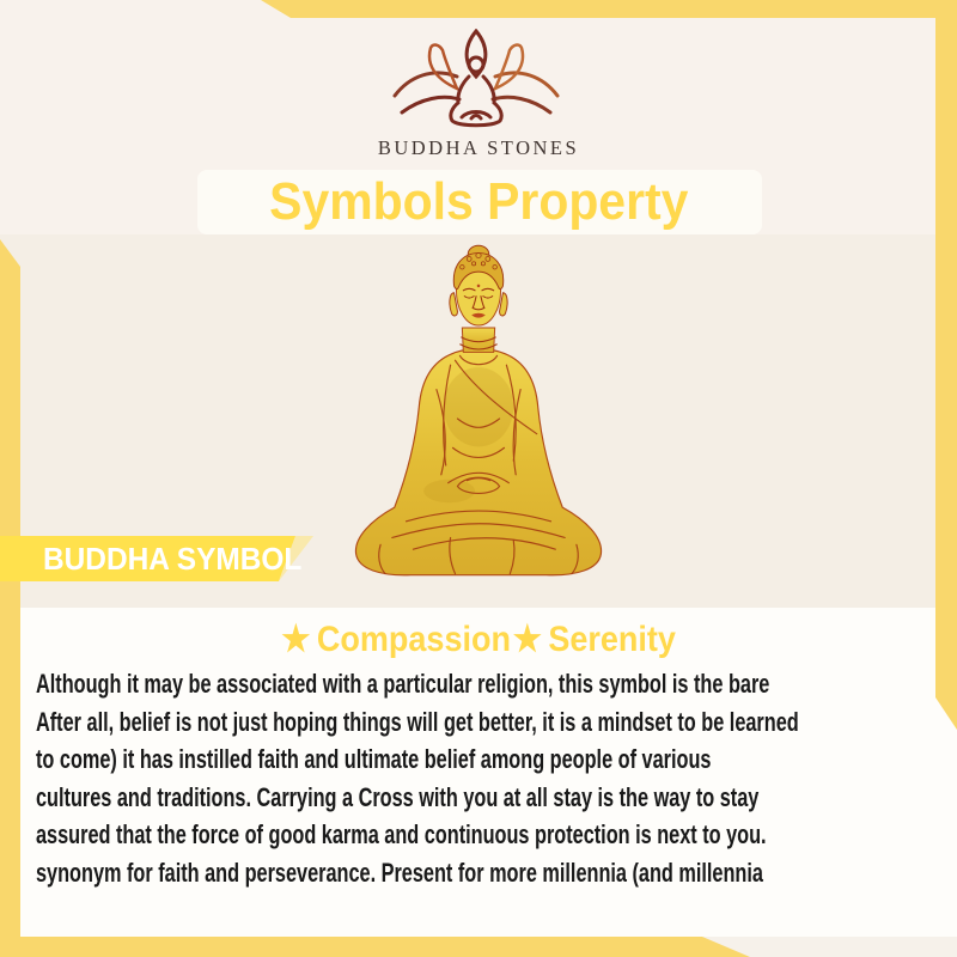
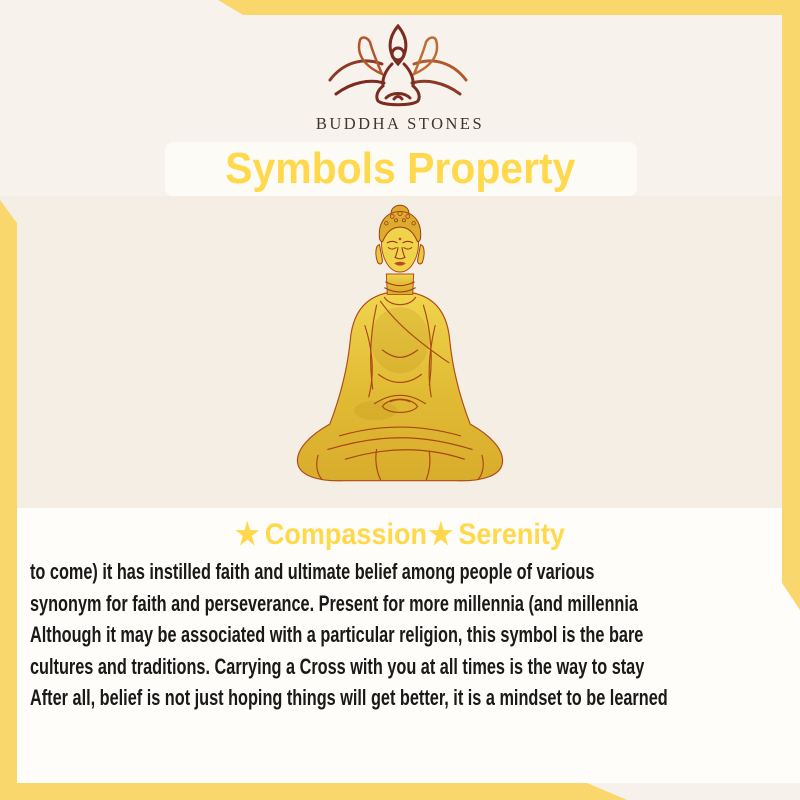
  BUDDHA STONES
  Symbols Property
- BUDDHA SYMBOL
  ★ Compassion★ Serenity
- Although it may be associated with a particular religion, this symbol is the bare
+ to come) it has instilled faith and ultimate belief among people of various
- After all, belief is not just hoping things will get better, it is a mindset to be learned
+ synonym for faith and perseverance. Present for more millennia (and millennia
- to come) it has instilled faith and ultimate belief among people of various
+ Although it may be associated with a particular religion, this symbol is the bare
- cultures and traditions. Carrying a Cross with you at all stay is the way to stay
+ cultures and traditions. Carrying a Cross with you at all times is the way to stay
- assured that the force of good karma and continuous protection is next to you.
- synonym for faith and perseverance. Present for more millennia (and millennia
+ After all, belief is not just hoping things will get better, it is a mindset to be learned
